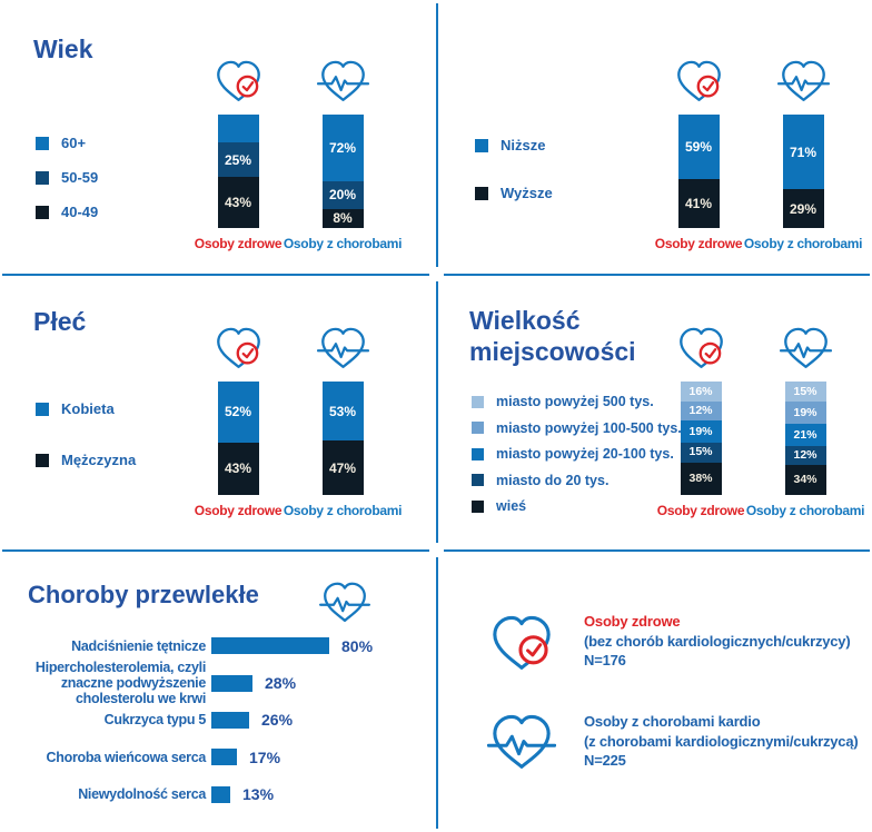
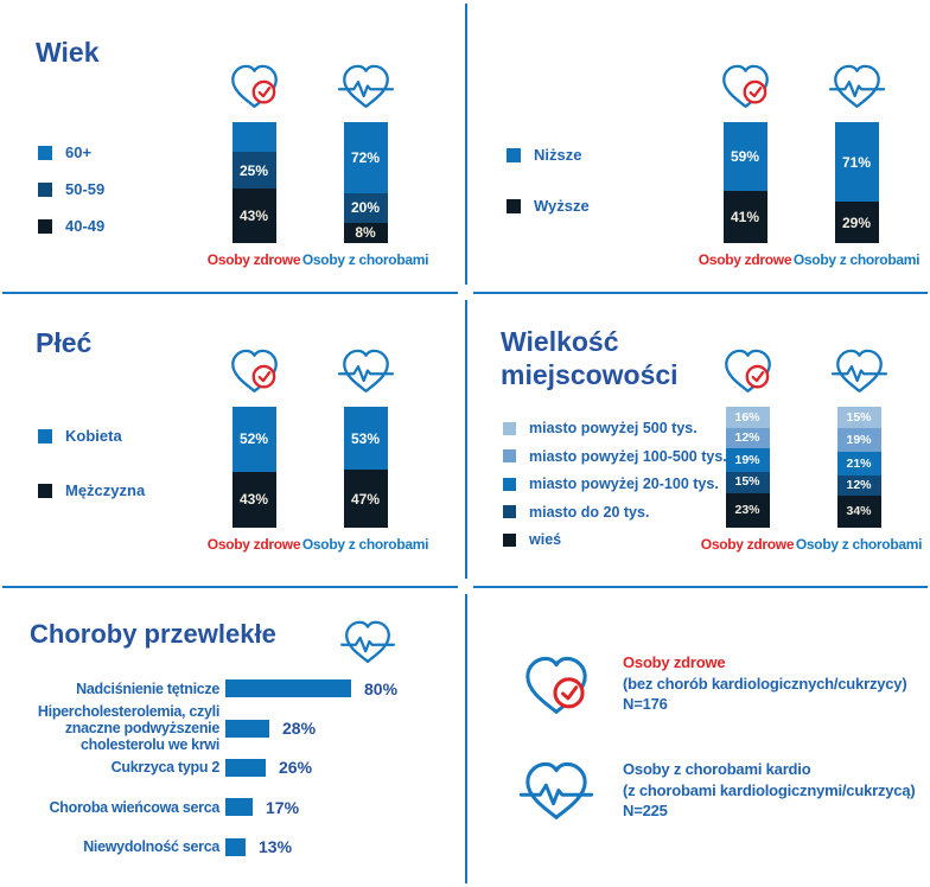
  Wiek
  60+
  50-59
  40-49
  25%
  43%
  Osoby zdrowe
  72%
  20%
  8%
  Osoby z chorobami
  Niższe
  Wyższe
  59%
  41%
  Osoby zdrowe
  71%
  29%
  Osoby z chorobami
  Płeć
  Kobieta
  Mężczyzna
  52%
  43%
  Osoby zdrowe
  53%
  47%
  Osoby z chorobami
  Wielkość miejscowości
  miasto powyżej 500 tys.
  miasto powyżej 100-500 tys
  miasto powyżej 20-100 tys.
  miasto do 20 tys.
  wieś
  16%
  12%
  19%
  15%
- 38%
+ 23%
  Osoby zdrowe
  15%
  19%
  21%
  12%
  34%
  Osoby z chorobami
  Choroby przewlekłe
  Nadciśnienie tętnicze
  80%
  Hipercholesterolemia, czyli
  znaczne podwyższenie
  cholesterolu we krwi
  28%
- Cukrzyca typu 5
+ Cukrzyca typu 2
  26%
  Choroba wieńcowa serca
  17%
  Niewydolność serca
  13%
  Osoby zdrowe
  (bez chorób kardiologicznych/cukrzycy)
  N=176
  Osoby z chorobami kardio
  (z chorobami kardiologicznymi/cukrzycą)
  N=225
